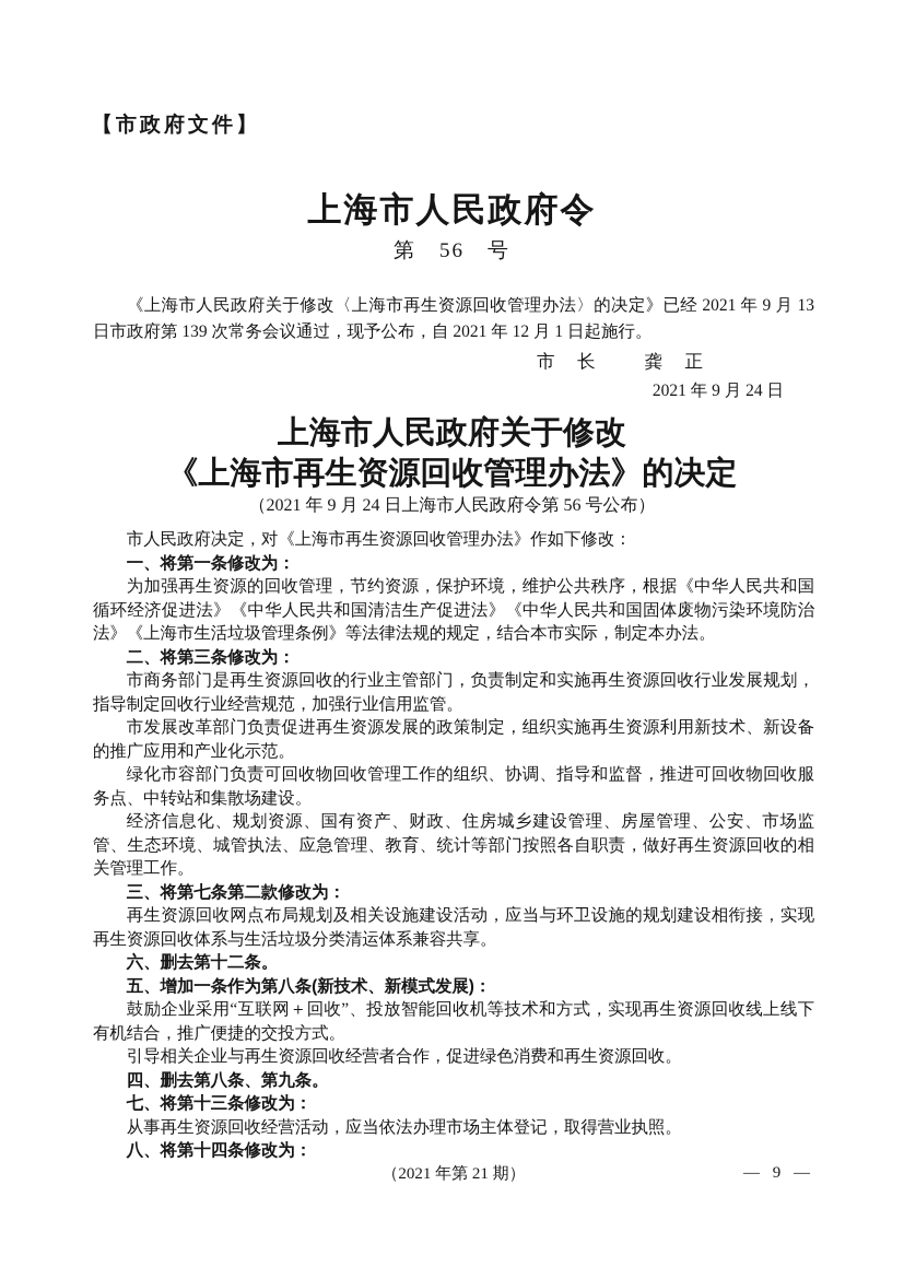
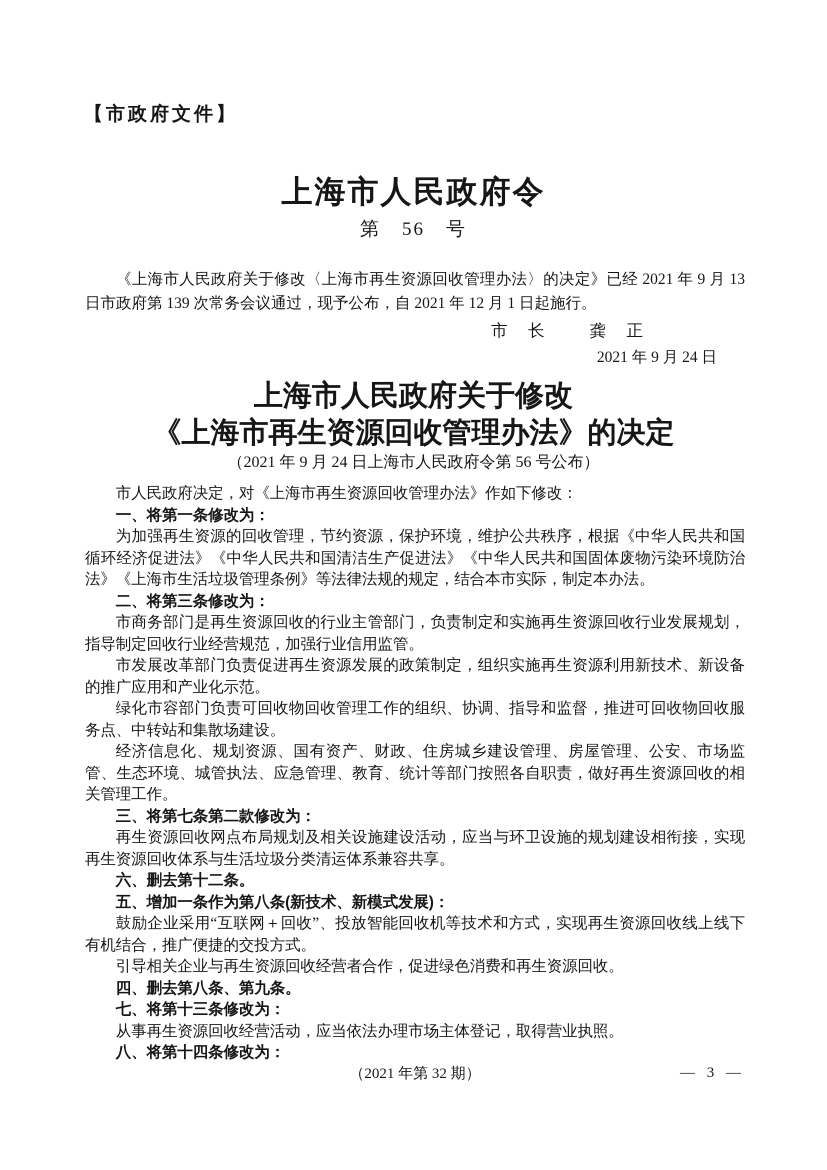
  【市政府文件】
  上海市人民政府令
  第 56 号
  《上海市人民政府关于修改〈上海市再生资源回收管理办法〉的决定》已经 2021 年 9 月 13 日市政府第 139 次常务会议通过，现予公布，自 2021 年 12 月 1 日起施行。
  市 长 龚 正
  2021 年 9 月 24 日
  上海市人民政府关于修改
  《上海市再生资源回收管理办法》的决定
  （2021 年 9 月 24 日上海市人民政府令第 56 号公布）
  市人民政府决定，对《上海市再生资源回收管理办法》作如下修改：
  一、将第一条修改为：
  为加强再生资源的回收管理，节约资源，保护环境，维护公共秩序，根据《中华人民共和国循环经济促进法》《中华人民共和国清洁生产促进法》《中华人民共和国固体废物污染环境防治法》《上海市生活垃圾管理条例》等法律法规的规定，结合本市实际，制定本办法。
  二、将第三条修改为：
  市商务部门是再生资源回收的行业主管部门，负责制定和实施再生资源回收行业发展规划，指导制定回收行业经营规范，加强行业信用监管。
  市发展改革部门负责促进再生资源发展的政策制定，组织实施再生资源利用新技术、新设备的推广应用和产业化示范。
  绿化市容部门负责可回收物回收管理工作的组织、协调、指导和监督，推进可回收物回收服务点、中转站和集散场建设。
  经济信息化、规划资源、国有资产、财政、住房城乡建设管理、房屋管理、公安、市场监管、生态环境、城管执法、应急管理、教育、统计等部门按照各自职责，做好再生资源回收的相关管理工作。
  三、将第七条第二款修改为：
  再生资源回收网点布局规划及相关设施建设活动，应当与环卫设施的规划建设相衔接，实现再生资源回收体系与生活垃圾分类清运体系兼容共享。
  六、删去第十二条。
  五、增加一条作为第八条(新技术、新模式发展)：
  鼓励企业采用“互联网＋回收”、投放智能回收机等技术和方式，实现再生资源回收线上线下有机结合，推广便捷的交投方式。
  引导相关企业与再生资源回收经营者合作，促进绿色消费和再生资源回收。
  四、删去第八条、第九条。
  七、将第十三条修改为：
  从事再生资源回收经营活动，应当依法办理市场主体登记，取得营业执照。
  八、将第十四条修改为：
- （2021 年第 21 期）
+ （2021 年第 32 期）
- — 9 —
+ — 3 —
